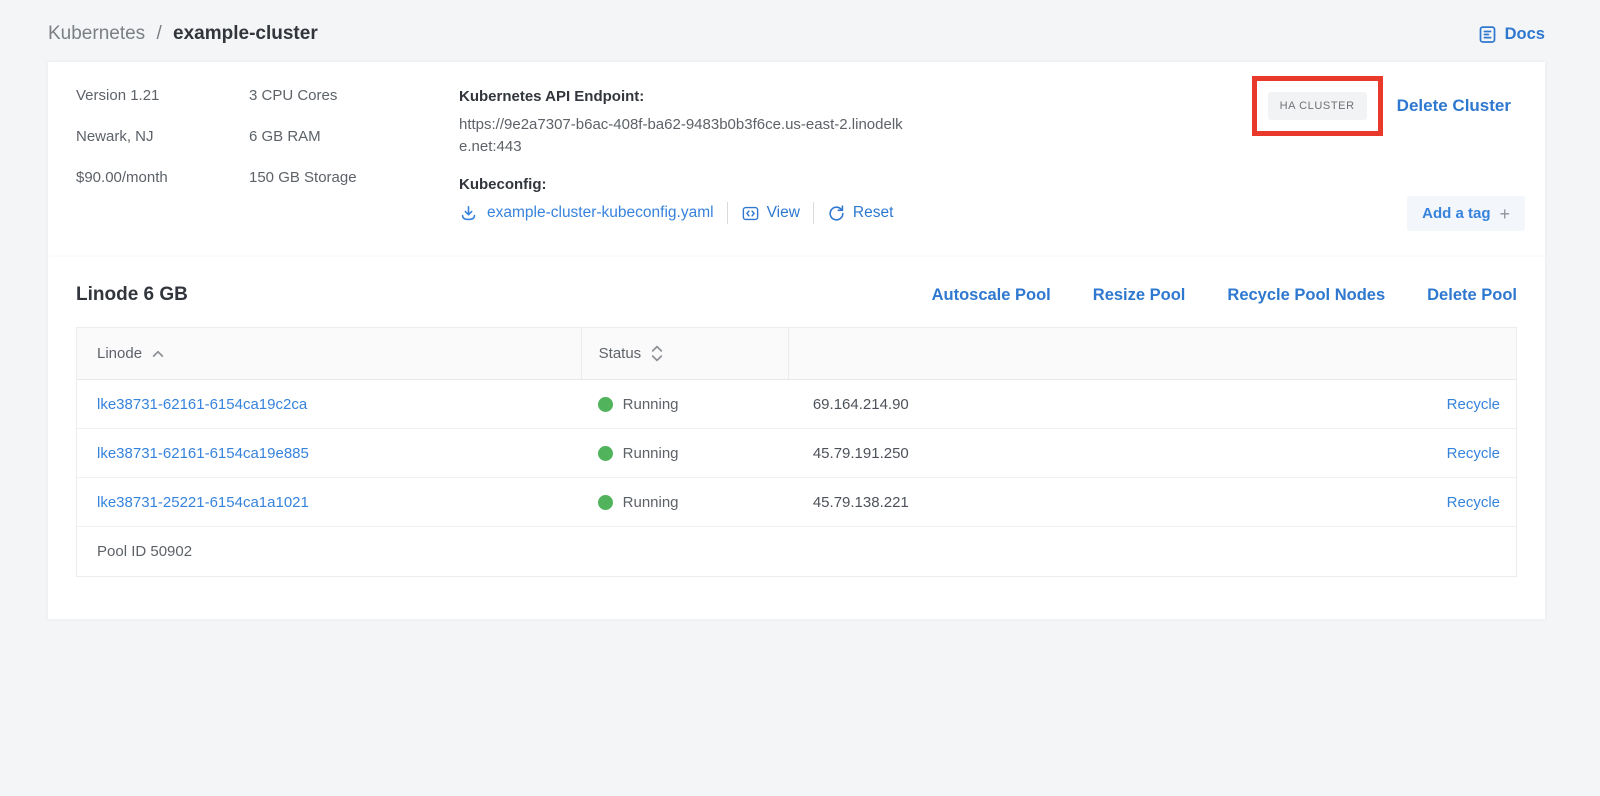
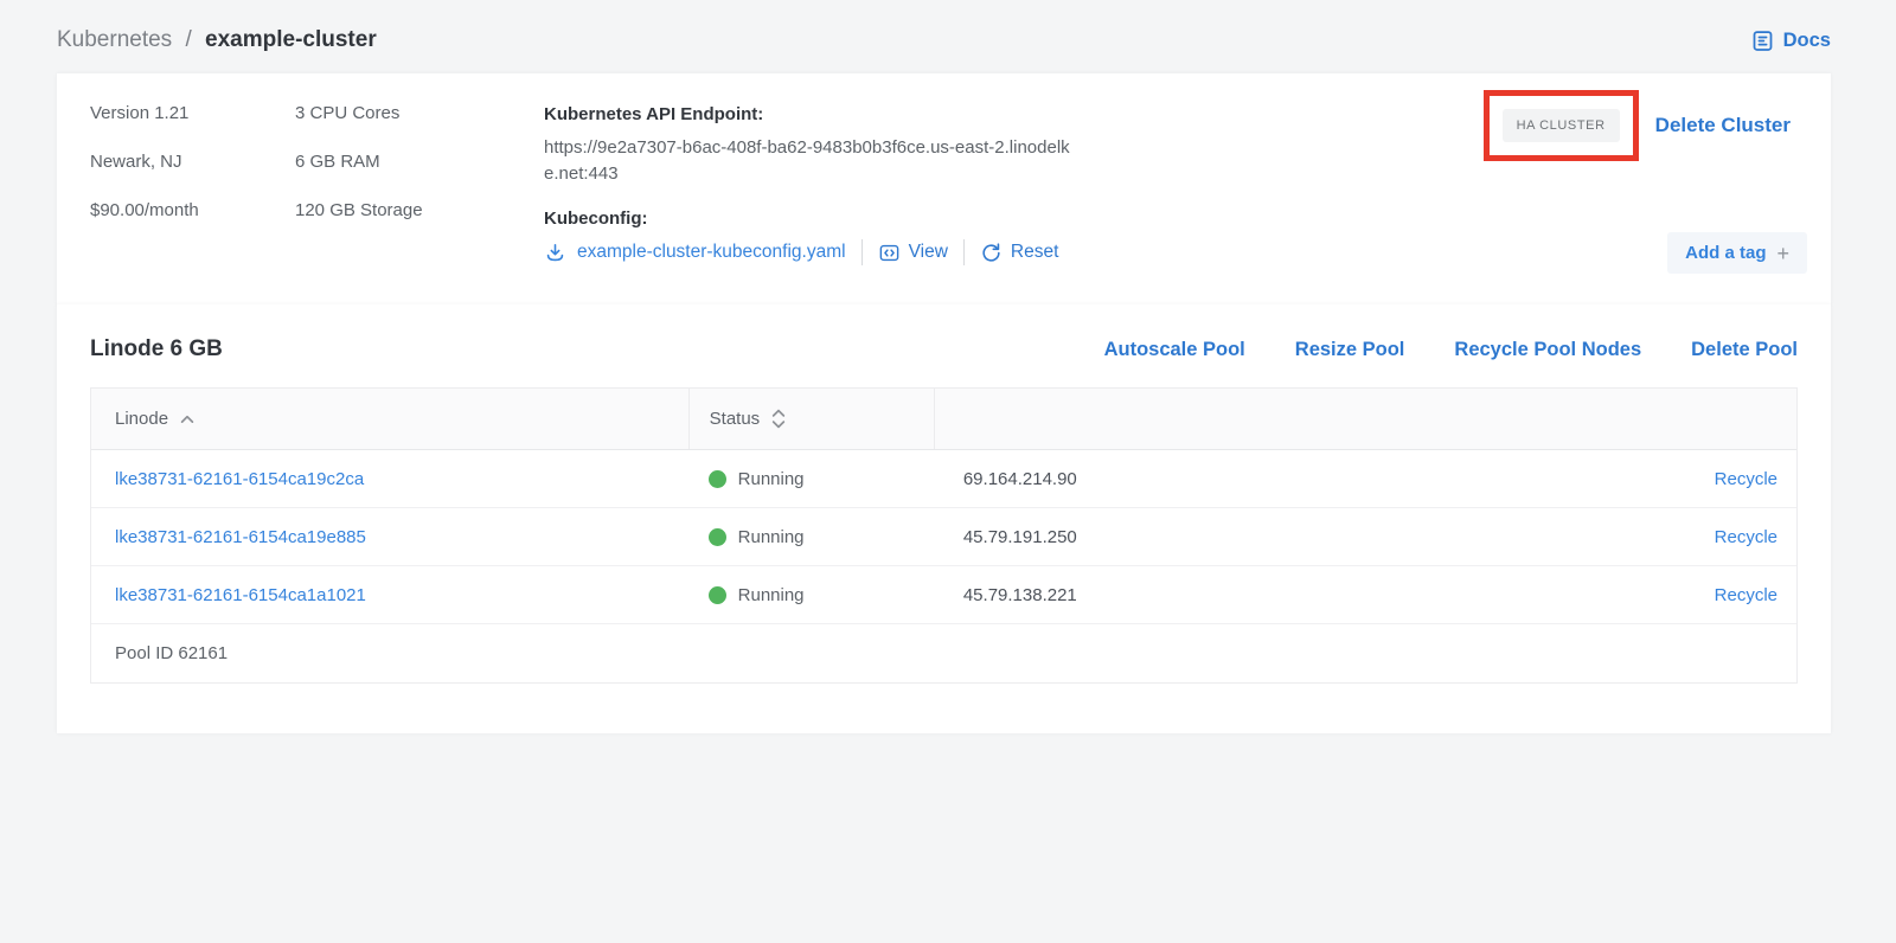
  Kubernetes / example-cluster
  Docs
  Version 1.21
  Newark, NJ
  $90.00/month
  3 CPU Cores
  6 GB RAM
- 150 GB Storage
+ 120 GB Storage
  Kubernetes API Endpoint:
  https://9e2a7307-b6ac-408f-ba62-9483b0b3f6ce.us-east-2.linodelke.net:443
  Kubeconfig:
  example-cluster-kubeconfig.yaml
  View
  Reset
  HA CLUSTER
  Delete Cluster
  Add a tag
  +
  Linode 6 GB
  Autoscale Pool
  Resize Pool
  Recycle Pool Nodes
  Delete Pool
  Linode
  Status
  lke38731-62161-6154ca19c2ca
  Running
  69.164.214.90
  Recycle
  lke38731-62161-6154ca19e885
  Running
  45.79.191.250
  Recycle
- lke38731-25221-6154ca1a1021
+ lke38731-62161-6154ca1a1021
  Running
  45.79.138.221
  Recycle
- Pool ID 50902
+ Pool ID 62161
